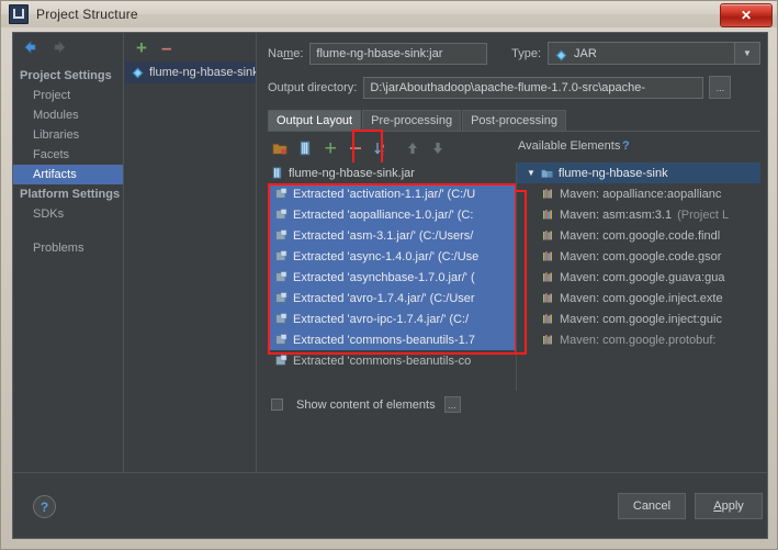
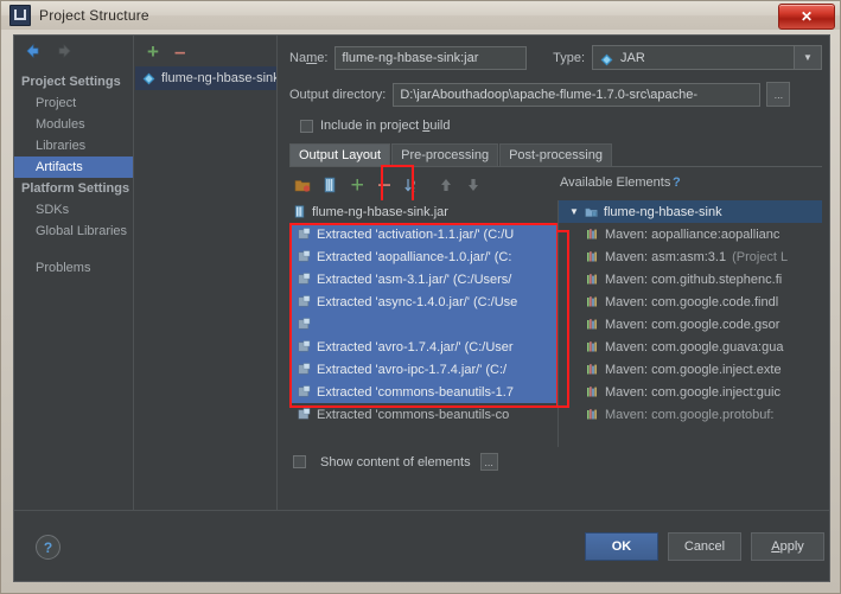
  Project Structure
  ✕
  Project Settings
  Project
  Modules
  Libraries
- Facets
  Artifacts
  Platform Settings
  SDKs
+ Global Libraries
  Problems
  +
  –
  flume-ng-hbase-sink
  Name:
  flume-ng-hbase-sink:jar
  Type:
  JAR
  ▼
  Output directory:
  D:\jarAbouthadoop\apache-flume-1.7.0-src\apache-
  ...
+ Include in project build
  Output Layout
  Pre-processing
  Post-processing
  Available Elements
  ?
  flume-ng-hbase-sink.jar
  Extracted 'activation-1.1.jar/' (C:/U
  Extracted 'aopalliance-1.0.jar/' (C:
  Extracted 'asm-3.1.jar/' (C:/Users/
  Extracted 'async-1.4.0.jar/' (C:/Use
- Extracted 'asynchbase-1.7.0.jar/' (
  Extracted 'avro-1.7.4.jar/' (C:/User
  Extracted 'avro-ipc-1.7.4.jar/' (C:/
  Extracted 'commons-beanutils-1.7
  Extracted 'commons-beanutils-co
  ▼
  flume-ng-hbase-sink
  Maven: aopalliance:aopallianc
  Maven: asm:asm:3.1
  (Project L
+ Maven: com.github.stephenc.fi
  Maven: com.google.code.findl
  Maven: com.google.code.gsor
  Maven: com.google.guava:gua
  Maven: com.google.inject.exte
  Maven: com.google.inject:guic
  Maven: com.google.protobuf:
  Show content of elements
  ...
  ?
+ OK
  Cancel
  A
  pply
